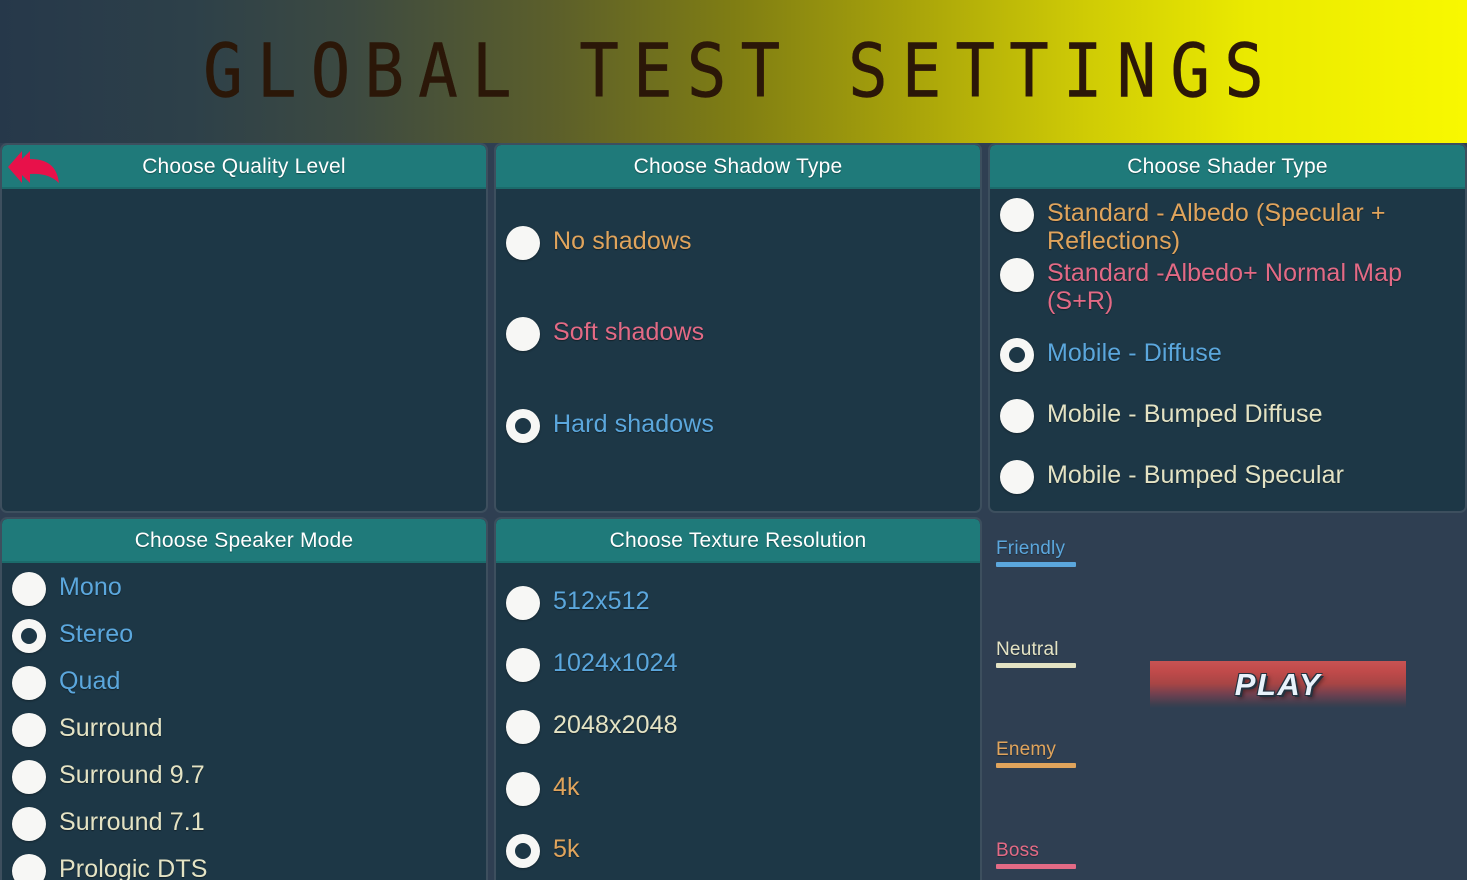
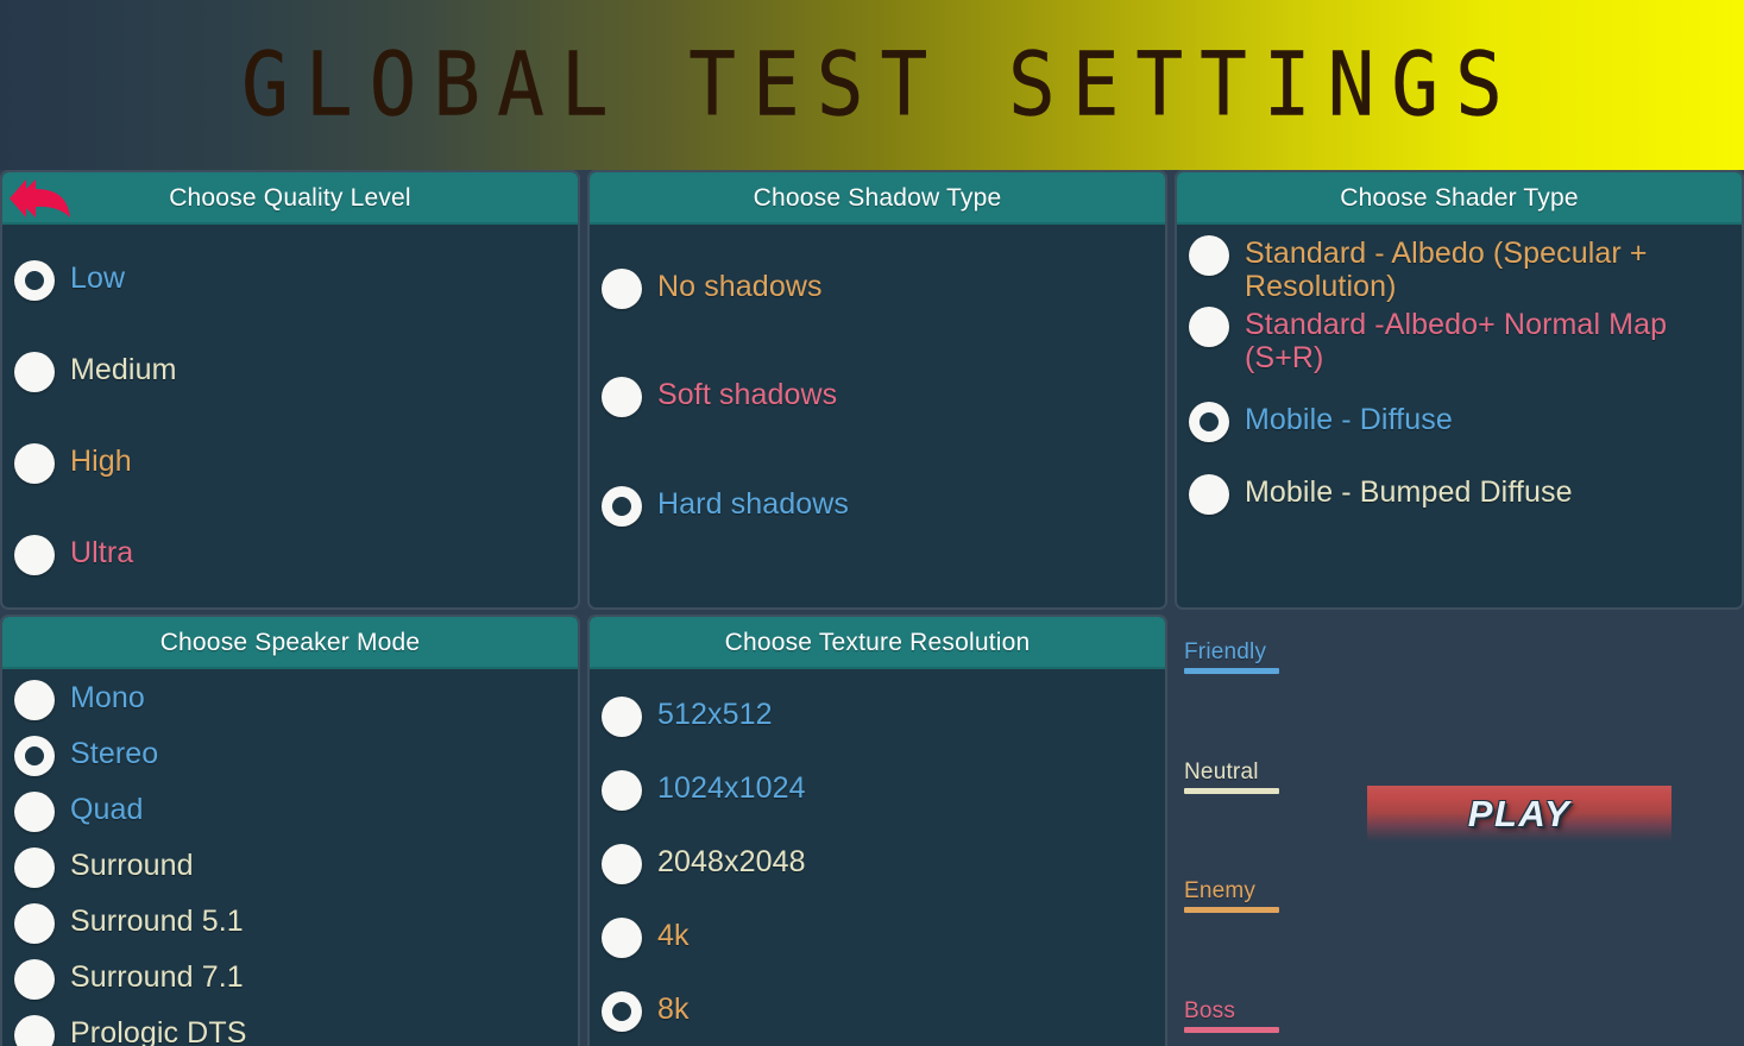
  GLOBAL TEST SETTINGS
  Choose Quality Level
+ Low
+ Medium
+ High
+ Ultra
  Choose Shadow Type
  No shadows
  Soft shadows
  Hard shadows
  Choose Shader Type
- Standard - Albedo (Specular + Reflections)
+ Standard - Albedo (Specular + Resolution)
  Standard -Albedo+ Normal Map (S+R)
  Mobile - Diffuse
  Mobile - Bumped Diffuse
- Mobile - Bumped Specular
  Choose Speaker Mode
  Mono
  Stereo
  Quad
  Surround
- Surround 9.7
+ Surround 5.1
  Surround 7.1
  Prologic DTS
  Choose Texture Resolution
  512x512
  1024x1024
  2048x2048
  4k
- 5k
+ 8k
  Friendly
  Neutral
  Enemy
  Boss
  PLAY
